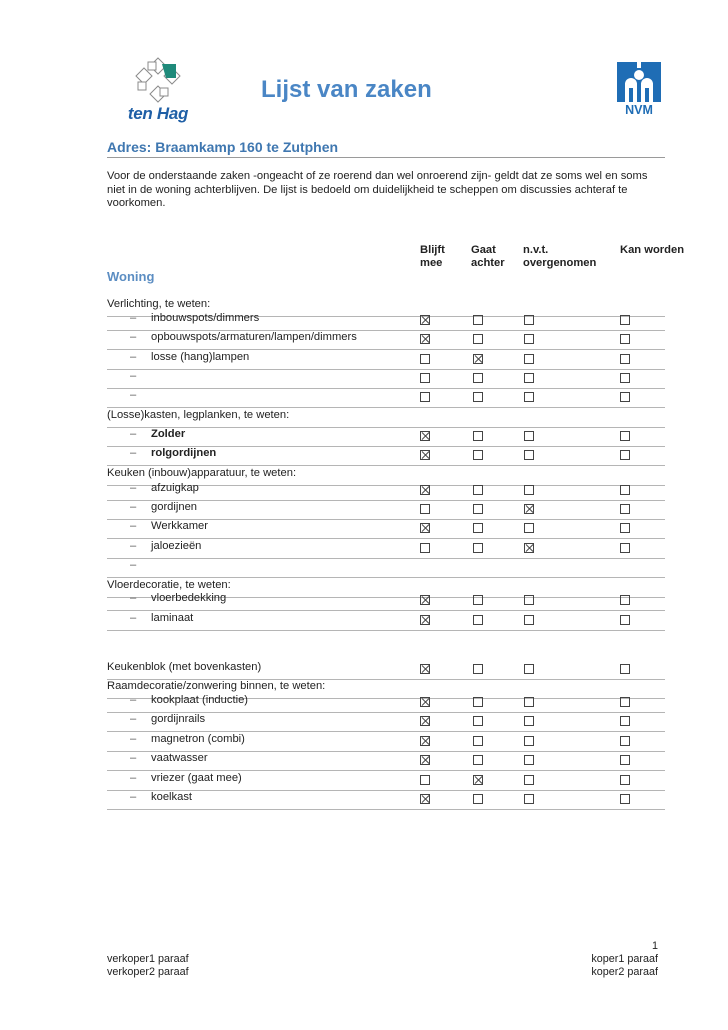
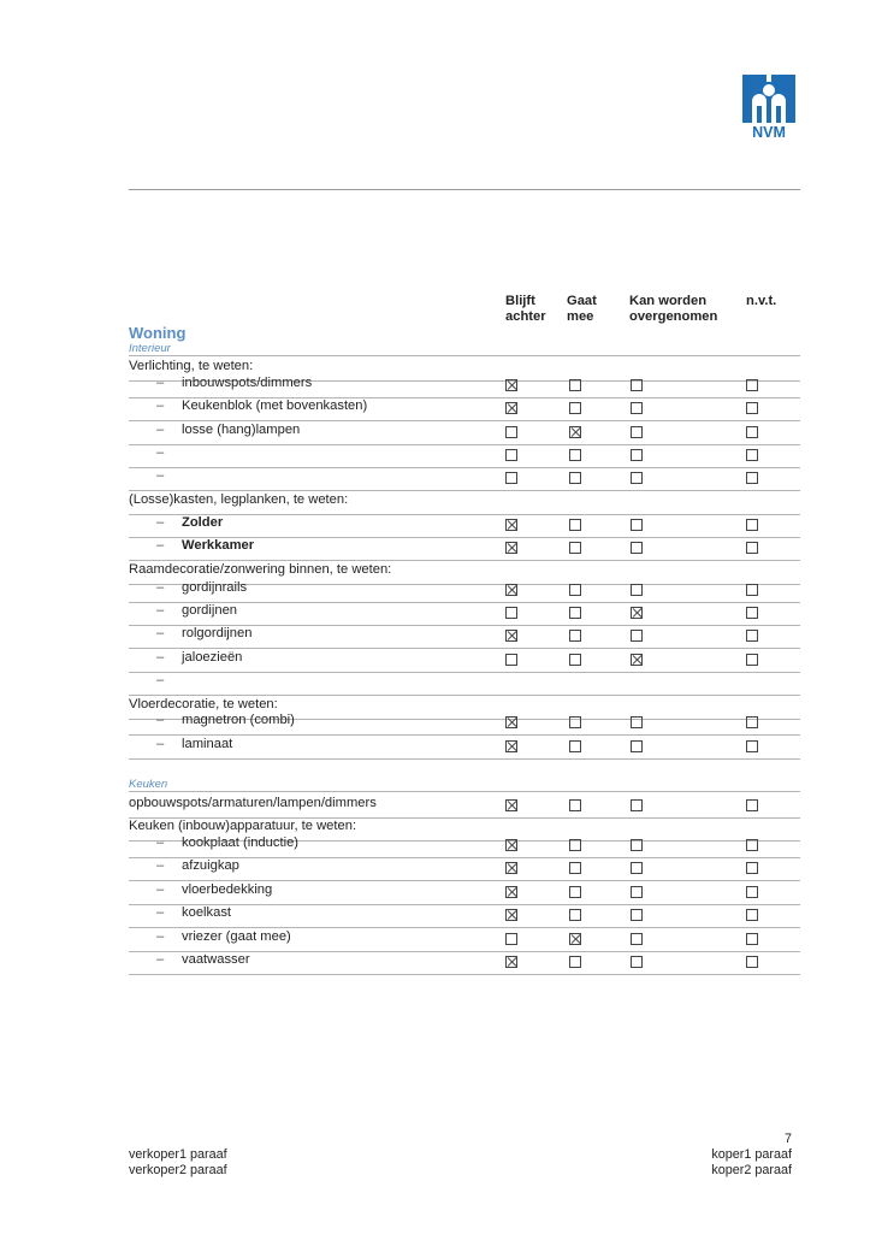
- ten Hag
- Lijst van zaken
  NVM
- Adres: Braamkamp 160 te Zutphen
- Voor de onderstaande zaken -ongeacht of ze roerend dan wel onroerend zijn- geldt dat ze soms wel en soms niet in de woning achterblijven. De lijst is bedoeld om duidelijkheid te scheppen om discussies achteraf te voorkomen.
  Blijft
- mee
+ achter
  Gaat
- achter
+ mee
- n.v.t.
+ Kan worden
  overgenomen
- Kan worden
+ n.v.t.
  Woning
+ Interieur
+ Keuken
  Verlichting, te weten:
  –
  inbouwspots/dimmers
  –
- opbouwspots/armaturen/lampen/dimmers
+ Keukenblok (met bovenkasten)
  –
  losse (hang)lampen
  –
  –
  (Losse)kasten, legplanken, te weten:
  –
  Zolder
  –
- rolgordijnen
+ Werkkamer
- Keuken (inbouw)apparatuur, te weten:
+ Raamdecoratie/zonwering binnen, te weten:
  –
- afzuigkap
+ gordijnrails
  –
  gordijnen
  –
- Werkkamer
+ rolgordijnen
  –
  jaloezieën
  –
  Vloerdecoratie, te weten:
  –
- vloerbedekking
+ magnetron (combi)
  –
  laminaat
- Keukenblok (met bovenkasten)
+ opbouwspots/armaturen/lampen/dimmers
- Raamdecoratie/zonwering binnen, te weten:
+ Keuken (inbouw)apparatuur, te weten:
  –
  kookplaat (inductie)
  –
- gordijnrails
+ afzuigkap
  –
- magnetron (combi)
+ vloerbedekking
  –
- vaatwasser
+ koelkast
  –
  vriezer (gaat mee)
  –
- koelkast
+ vaatwasser
- 1
+ 7
  verkoper1 paraaf
  verkoper2 paraaf
  koper1 paraaf
  koper2 paraaf
